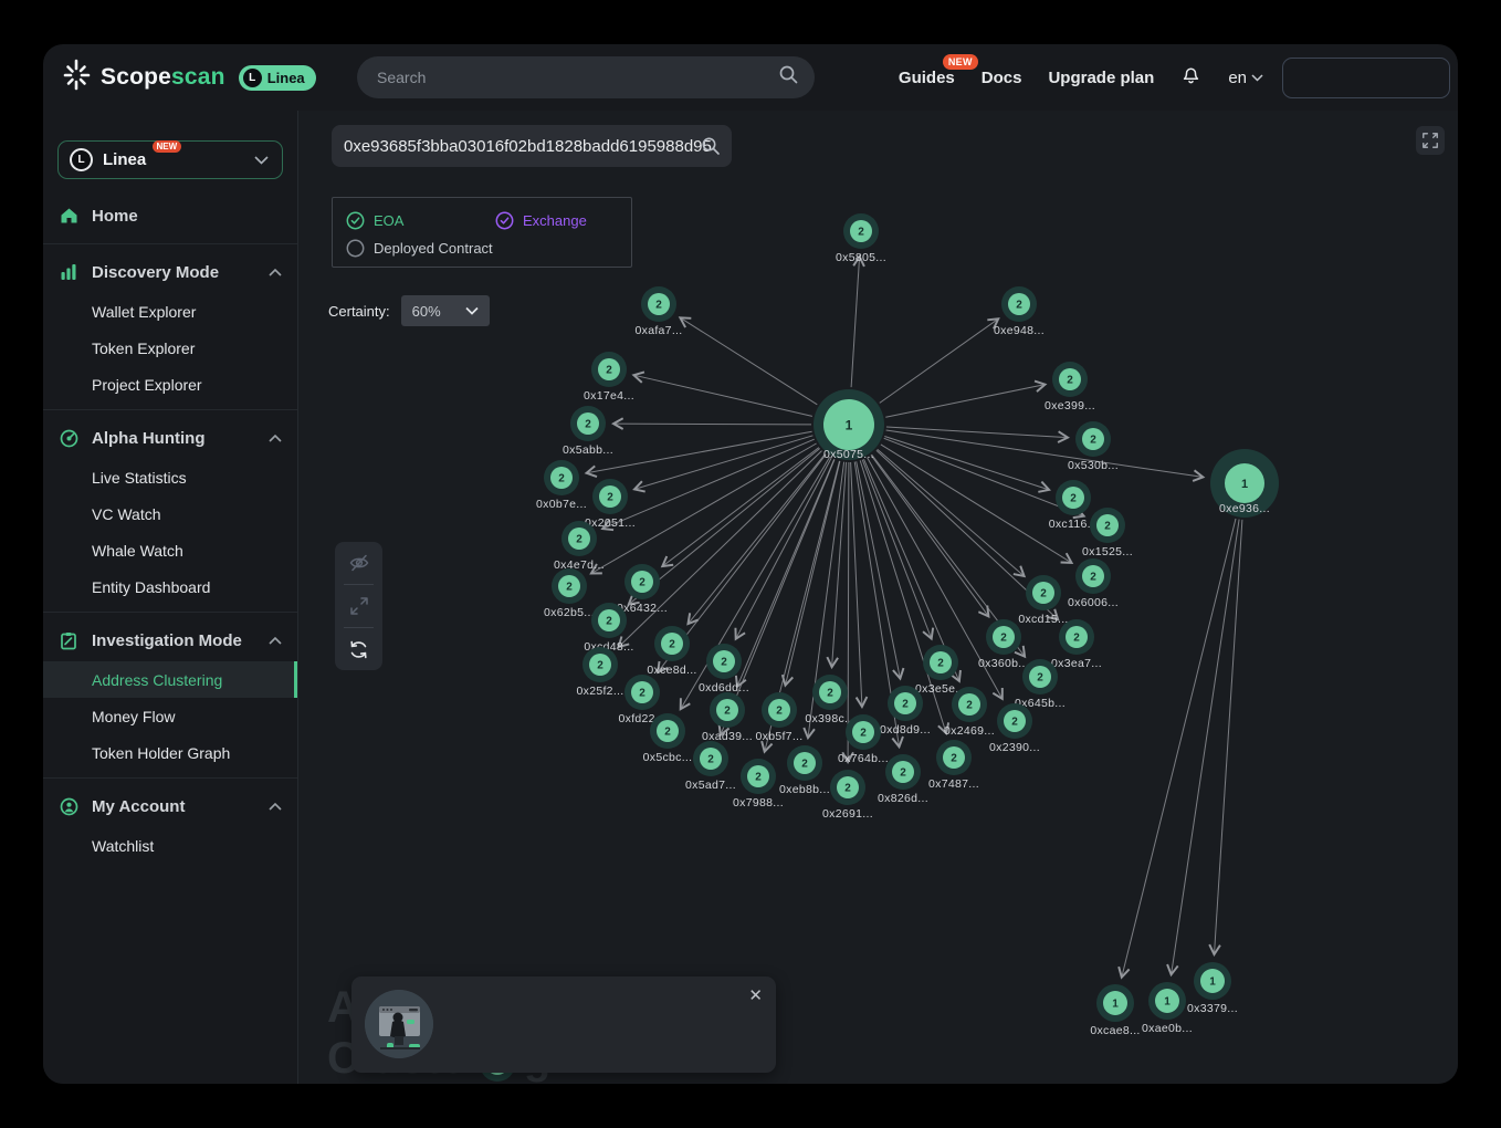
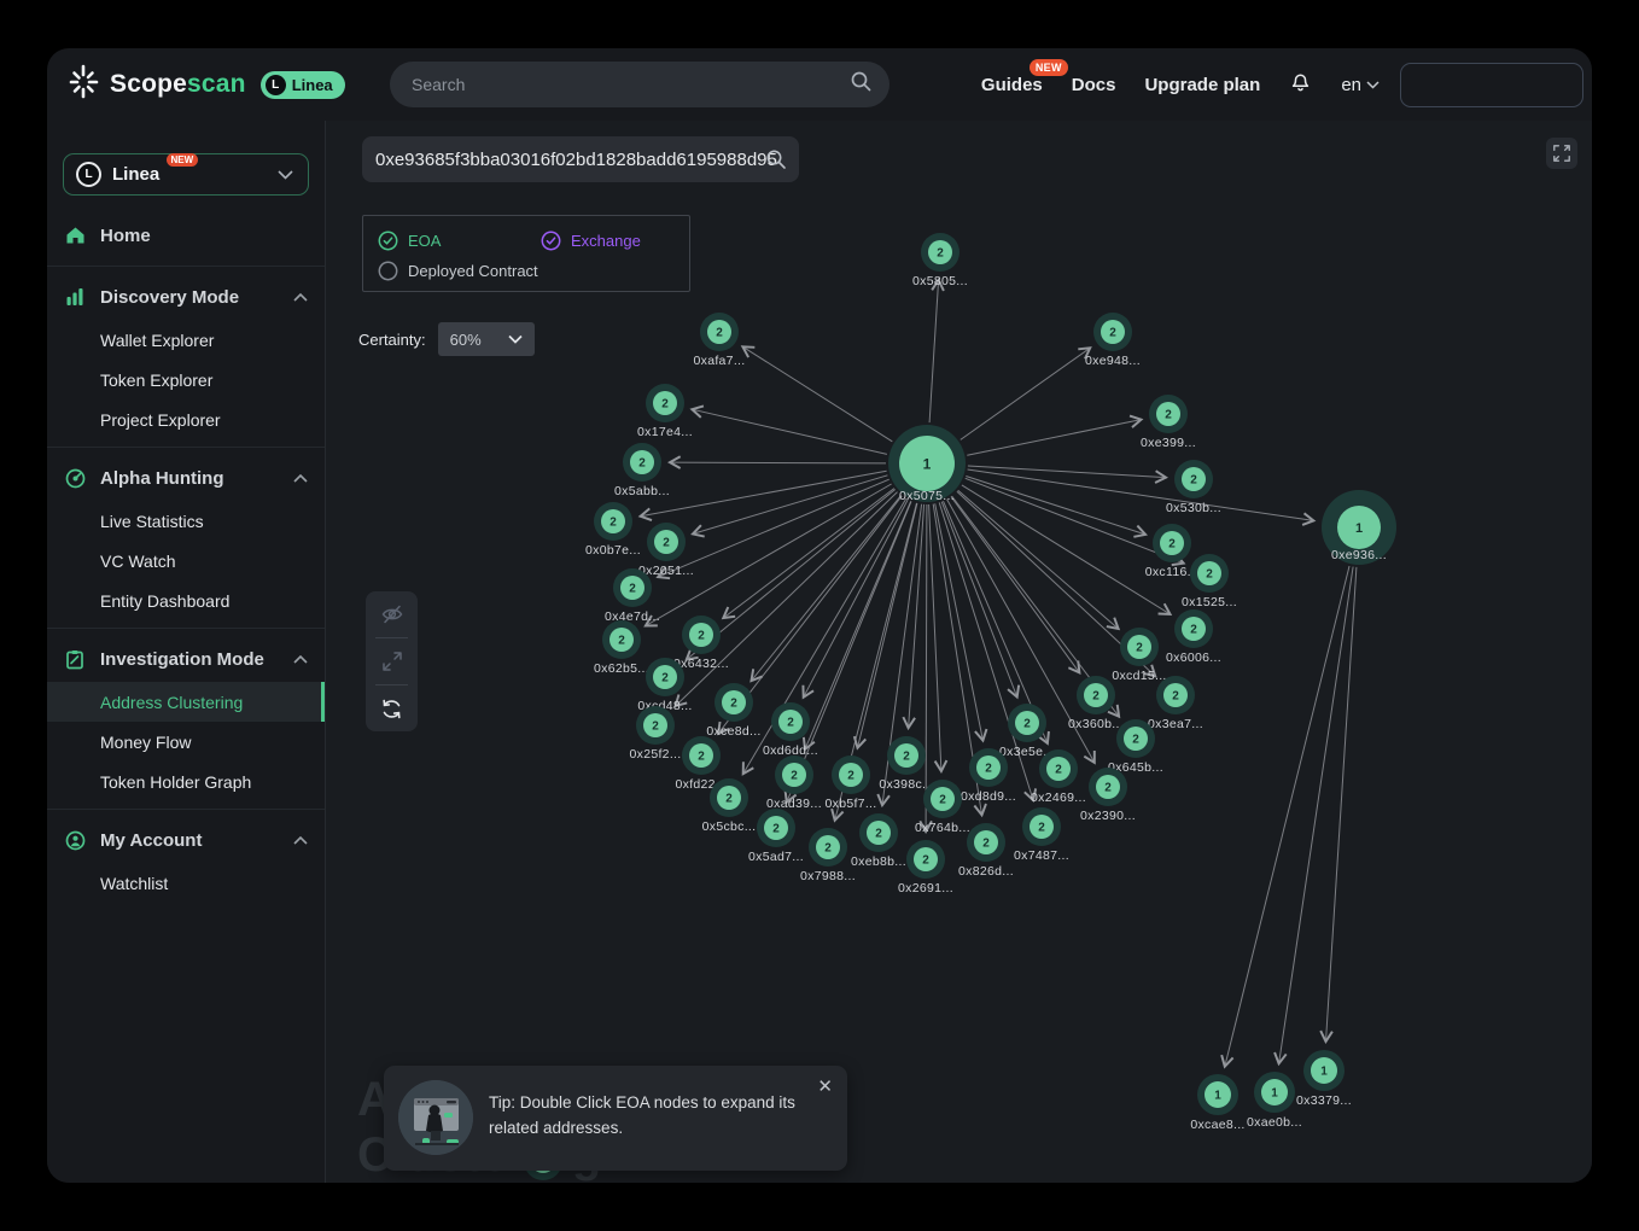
  Scopescan
  L
  Linea
  Search
  Guides
  NEW
  Docs
  Upgrade plan
  en
  L
  Linea
  NEW
  Home
  Discovery Mode
  Wallet Explorer
  Token Explorer
  Project Explorer
  Alpha Hunting
  Live Statistics
  VC Watch
- Whale Watch
  Entity Dashboard
  Investigation Mode
  Address Clustering
  Money Flow
  Token Holder Graph
  My Account
  Watchlist
  1
  0x5075...
  2
  0x5805...
  2
  0xafa7...
  2
  0xe948...
  2
  0x17e4...
  2
  0xe399...
  2
  0x5abb...
  2
  0x530b...
  2
  0x0b7e...
  2
  0x2051...
  2
  0xc116.
  2
  0x1525...
  2
  0x4e7d...
  2
  0x6006...
  2
  0x62b5...
  2
  x6432...
  2
  0xcd15...
  2
  0xcd48...
  2
  0x360b...
  2
  0x3ea7...
  2
  0xce8d...
  2
  0x25f2...
  2
  0x3e5e..
  2
  0x645b...
  2
  0xd6dd...
  2
  2
  0xad39...
  2
  0x398c..
  2
  0xd8d9...
  2
  0x2469...
  2
  0x5cbc...
  2
  0xb5f7...
  2
  0x2390...
  2
  0x764b...
  2
  0x5ad7...
  2
  0xeb8b...
  2
  0x7487...
  2
  0x7988...
  2
  0x826d...
  2
  0x2691...
  1
  0xe936...
  1
  0x3379...
  1
  0xcae8...
  1
  0xae0b...
  0xe93685f3bba03016f02bd1828badd6195988d95
  EOA
  Exchange
  Deployed Contract
  Certainty:
  60%
+ Tip: Double Click EOA nodes to expand its related addresses.
  ✕
